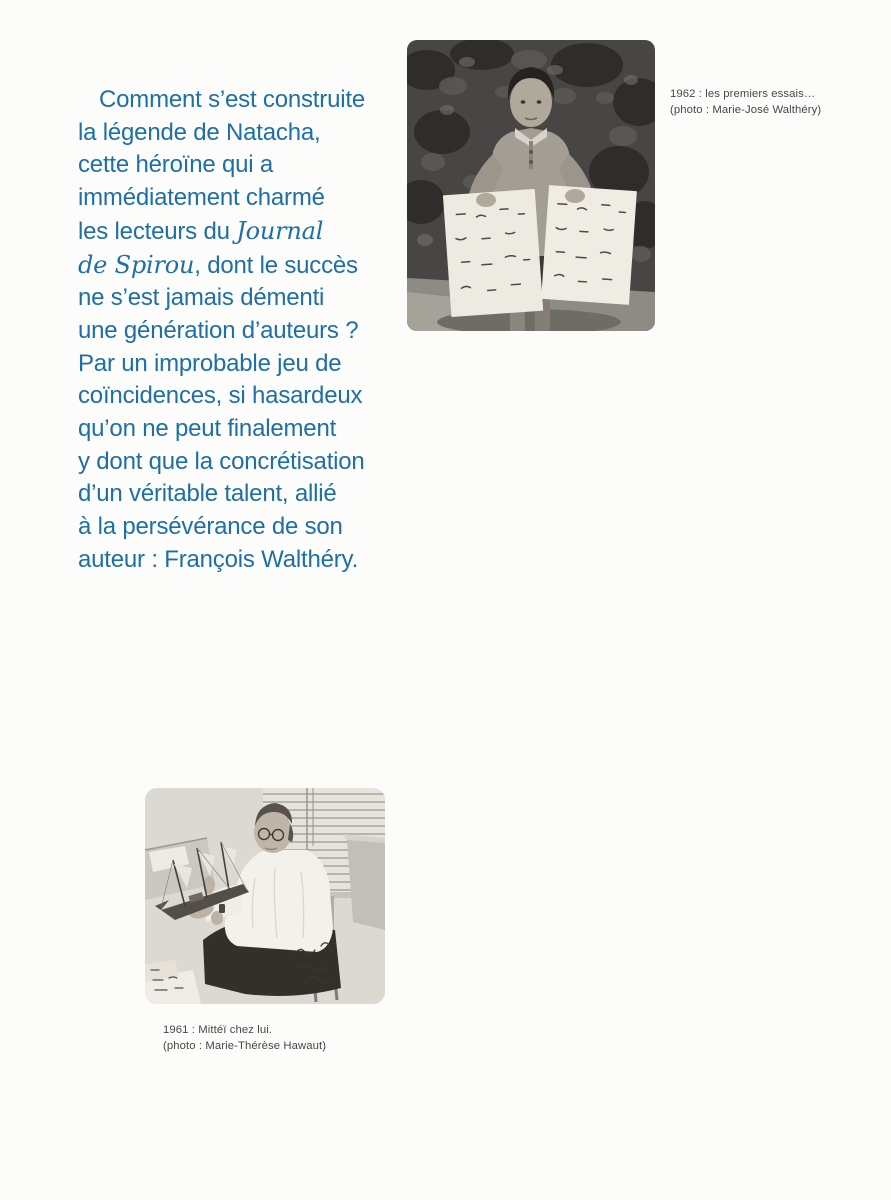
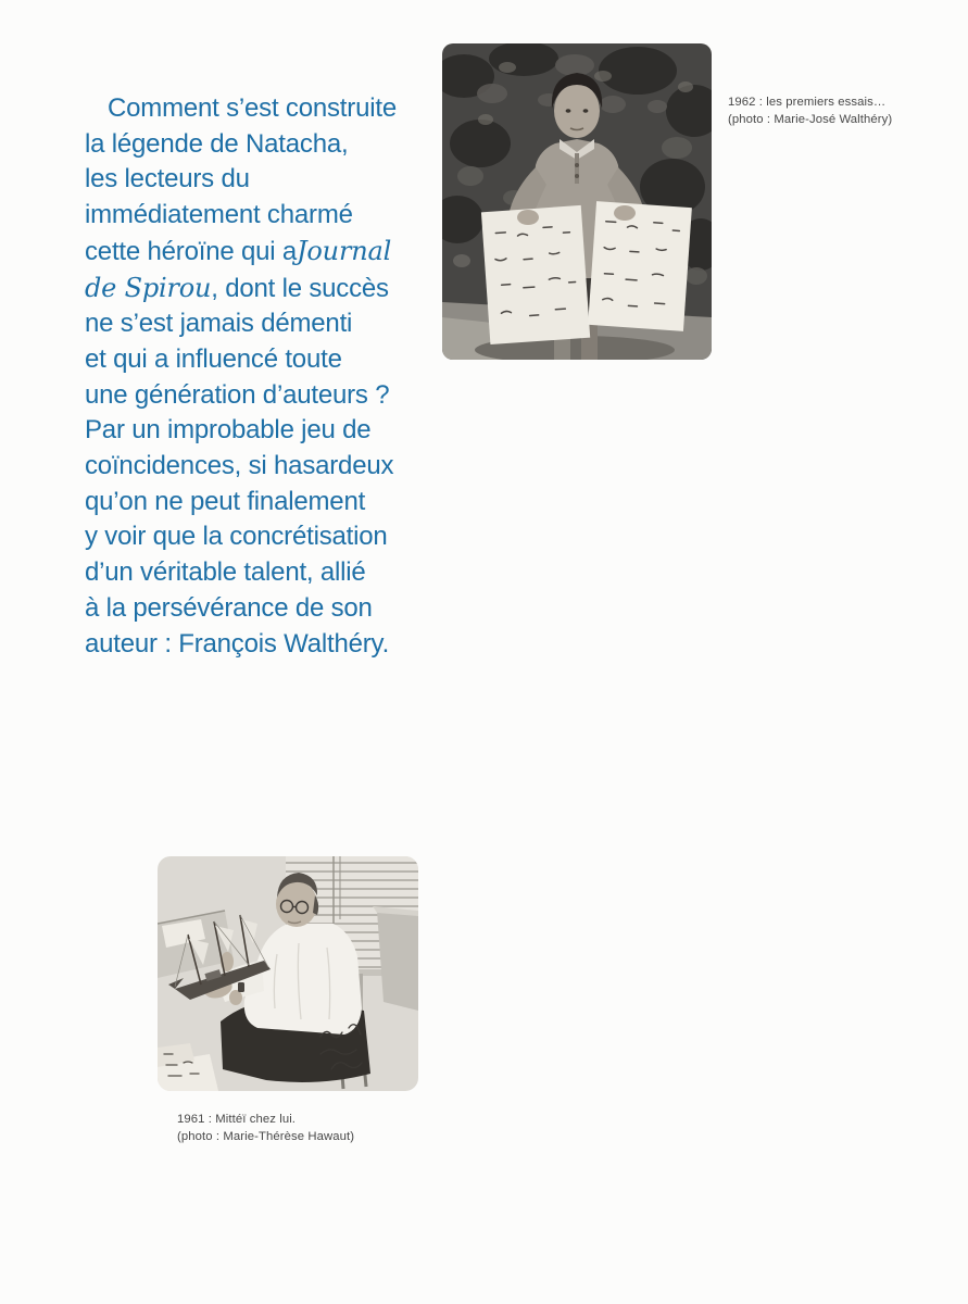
  Comment s’est construite
  la légende de Natacha,
- cette héroïne qui a
+ les lecteurs du
  immédiatement charmé
- les lecteurs du Journal
+ cette héroïne qui aJournal
  de Spirou, dont le succès
  ne s’est jamais démenti
+ et qui a influencé toute
  une génération d’auteurs ?
  Par un improbable jeu de
  coïncidences, si hasardeux
  qu’on ne peut finalement
- y dont que la concrétisation
+ y voir que la concrétisation
  d’un véritable talent, allié
  à la persévérance de son
  auteur : François Walthéry.
  1962 : les premiers essais…
  (photo : Marie-José Walthéry)
  1961 : Mittéï chez lui.
  (photo : Marie-Thérèse Hawaut)
